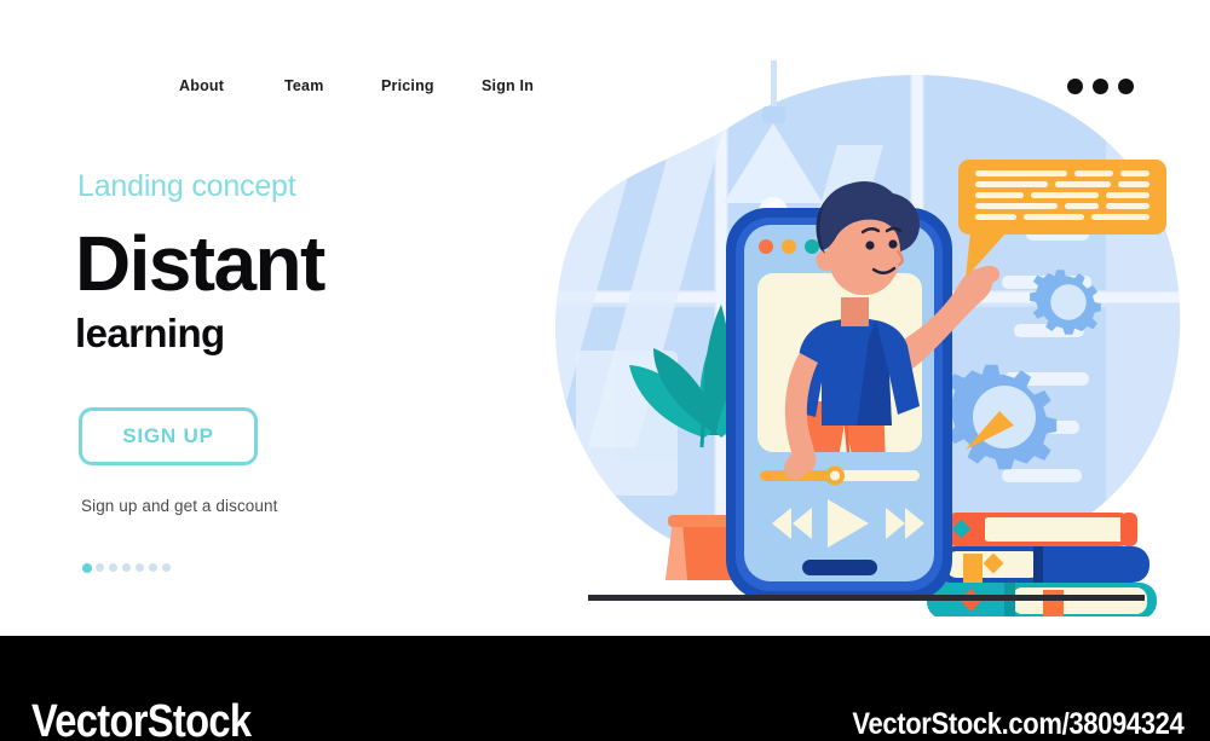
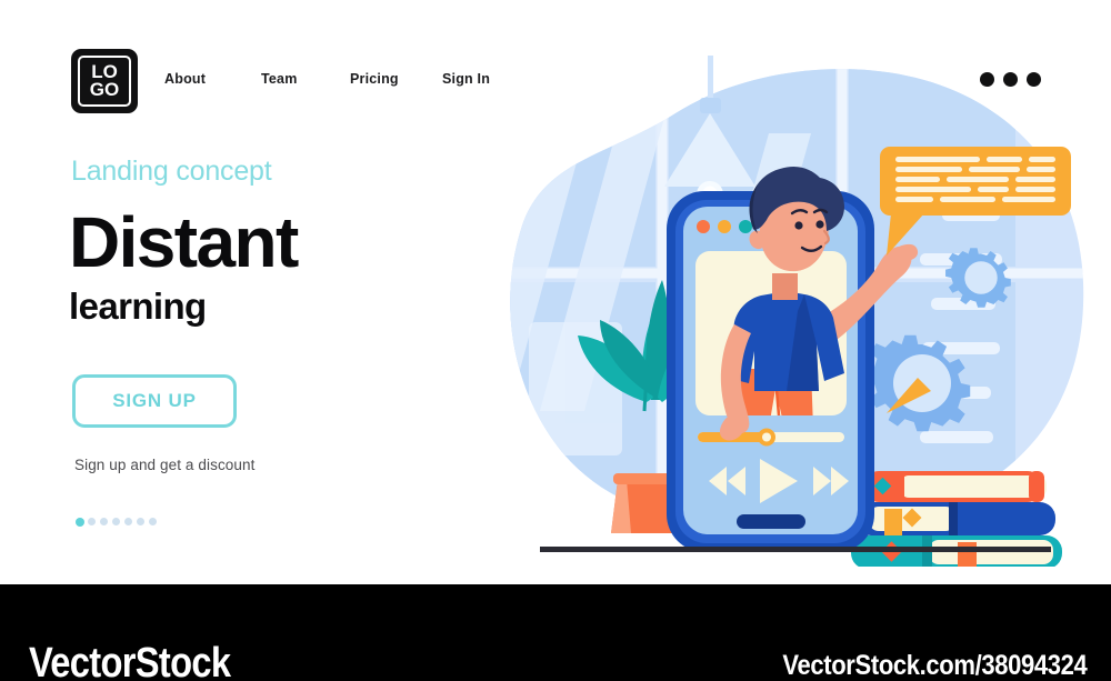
+ LO
+ GO
  About
  Team
  Pricing
  Sign In
  Landing concept
  Distant
  learning
  SIGN UP
  Sign up and get a discount
  VectorStock
  VectorStock.com/38094324
